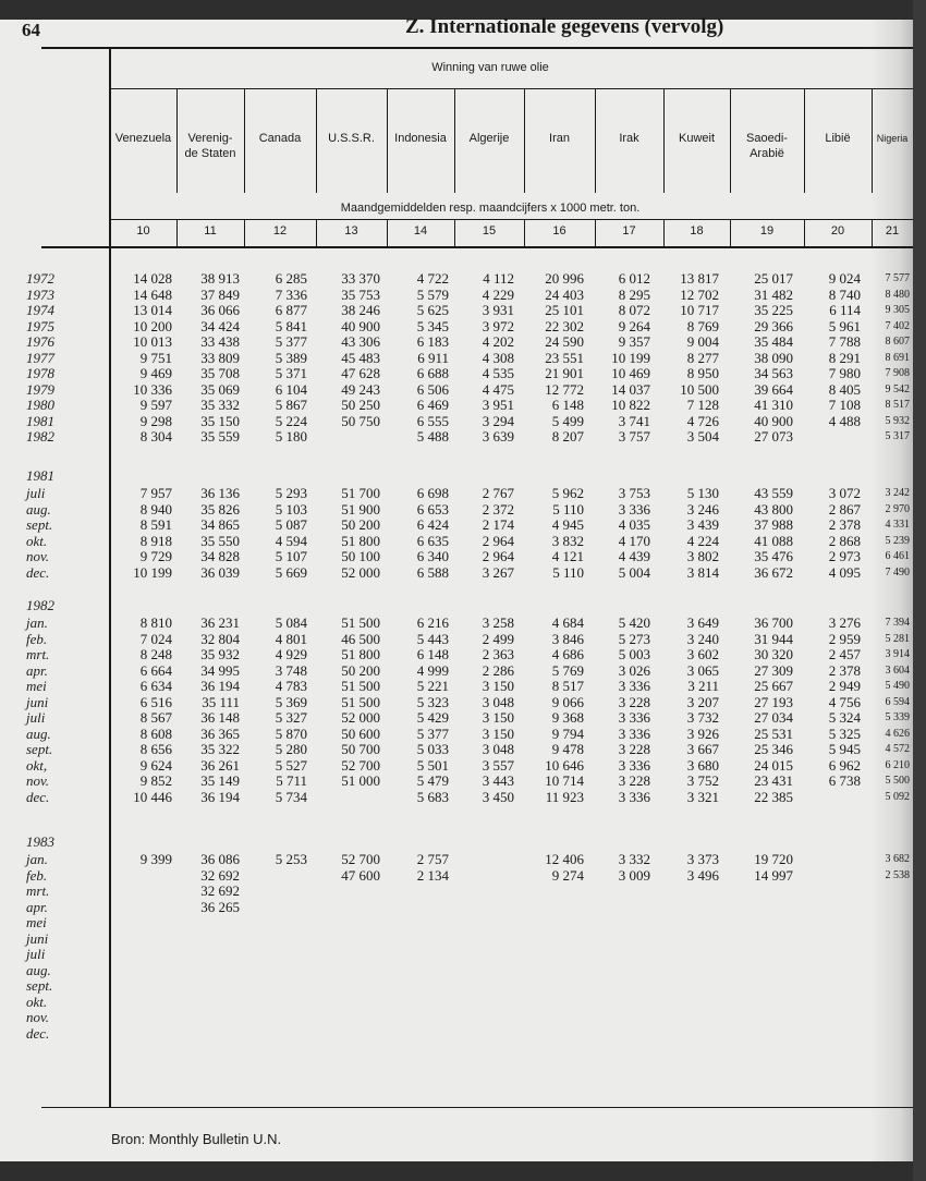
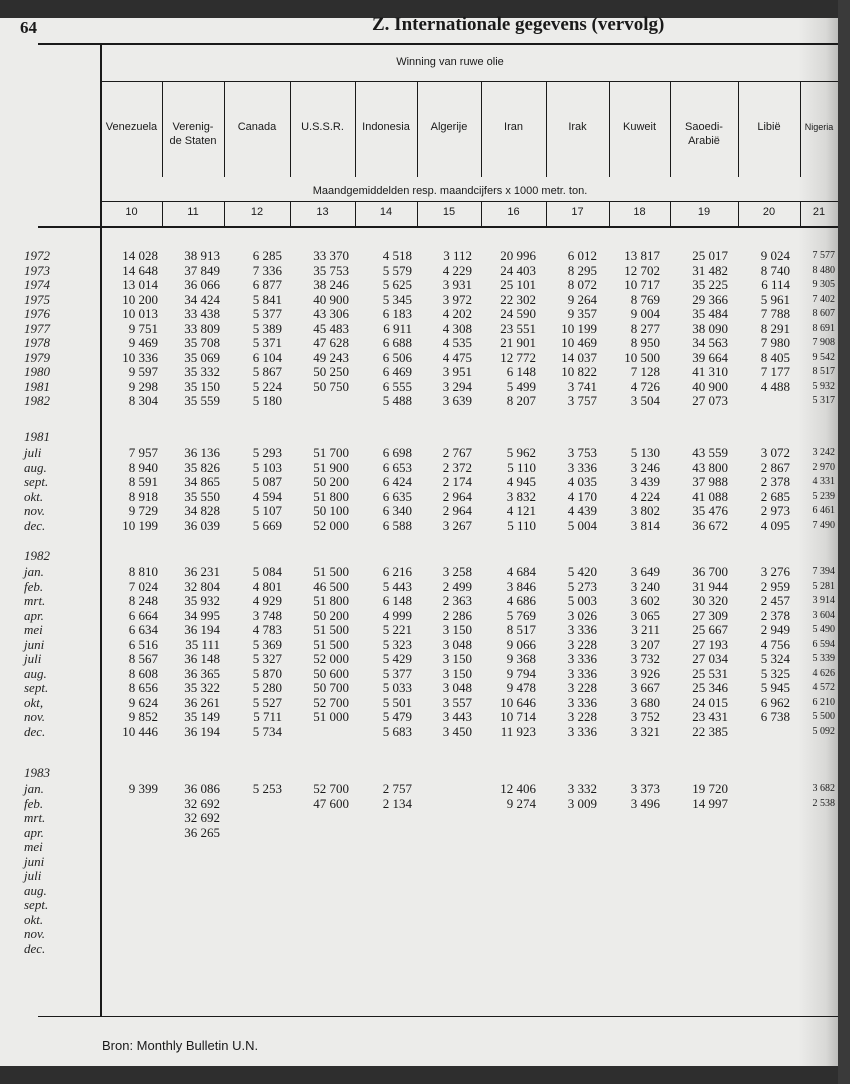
  64
  Z. Internationale gegevens (vervolg)
  Winning van ruwe olie
  Maandgemiddelden resp. maandcijfers x 1000 metr. ton.
  Venezuela
  10
  Verenig-
  de Staten
  11
  Canada
  12
  U.S.S.R.
  13
  Indonesia
  14
  Algerije
  15
  Iran
  16
  Irak
  17
  Kuweit
  18
  Saoedi-
  Arabië
  19
  Libië
  20
  Nigeria
  21
  1972
  14 028
  38 913
  6 285
  33 370
- 4 722
+ 4 518
- 4 112
+ 3 112
  20 996
  6 012
  13 817
  25 017
  9 024
  7 577
  1973
  14 648
  37 849
  7 336
  35 753
  5 579
  4 229
  24 403
  8 295
  12 702
  31 482
  8 740
  8 480
  1974
  13 014
  36 066
  6 877
  38 246
  5 625
  3 931
  25 101
  8 072
  10 717
  35 225
  6 114
  9 305
  1975
  10 200
  34 424
  5 841
  40 900
  5 345
  3 972
  22 302
  9 264
  8 769
  29 366
  5 961
  7 402
  1976
  10 013
  33 438
  5 377
  43 306
  6 183
  4 202
  24 590
  9 357
  9 004
  35 484
  7 788
  8 607
  1977
  9 751
  33 809
  5 389
  45 483
  6 911
  4 308
  23 551
  10 199
  8 277
  38 090
  8 291
  8 691
  1978
  9 469
  35 708
  5 371
  47 628
  6 688
  4 535
  21 901
  10 469
  8 950
  34 563
  7 980
  7 908
  1979
  10 336
  35 069
  6 104
  49 243
  6 506
  4 475
  12 772
  14 037
  10 500
  39 664
  8 405
  9 542
  1980
  9 597
  35 332
  5 867
  50 250
  6 469
  3 951
  6 148
  10 822
  7 128
  41 310
- 7 108
+ 7 177
  8 517
  1981
  9 298
  35 150
  5 224
  50 750
  6 555
  3 294
  5 499
  3 741
  4 726
  40 900
  4 488
  5 932
  1982
  8 304
  35 559
  5 180
  5 488
  3 639
  8 207
  3 757
  3 504
  27 073
  5 317
  1981
  juli
  7 957
  36 136
  5 293
  51 700
  6 698
  2 767
  5 962
  3 753
  5 130
  43 559
  3 072
  3 242
  aug.
  8 940
  35 826
  5 103
  51 900
  6 653
  2 372
  5 110
  3 336
  3 246
  43 800
  2 867
  2 970
  sept.
  8 591
  34 865
  5 087
  50 200
  6 424
  2 174
  4 945
  4 035
  3 439
  37 988
  2 378
  4 331
  okt.
  8 918
  35 550
  4 594
  51 800
  6 635
  2 964
  3 832
  4 170
  4 224
  41 088
- 2 868
+ 2 685
  5 239
  nov.
  9 729
  34 828
  5 107
  50 100
  6 340
  2 964
  4 121
  4 439
  3 802
  35 476
  2 973
  6 461
  dec.
  10 199
  36 039
  5 669
  52 000
  6 588
  3 267
  5 110
  5 004
  3 814
  36 672
  4 095
  7 490
  1982
  jan.
  8 810
  36 231
  5 084
  51 500
  6 216
  3 258
  4 684
  5 420
  3 649
  36 700
  3 276
  7 394
  feb.
  7 024
  32 804
  4 801
  46 500
  5 443
  2 499
  3 846
  5 273
  3 240
  31 944
  2 959
  5 281
  mrt.
  8 248
  35 932
  4 929
  51 800
  6 148
  2 363
  4 686
  5 003
  3 602
  30 320
  2 457
  3 914
  apr.
  6 664
  34 995
  3 748
  50 200
  4 999
  2 286
  5 769
  3 026
  3 065
  27 309
  2 378
  3 604
  mei
  6 634
  36 194
  4 783
  51 500
  5 221
  3 150
  8 517
  3 336
  3 211
  25 667
  2 949
  5 490
  juni
  6 516
  35 111
  5 369
  51 500
  5 323
  3 048
  9 066
  3 228
  3 207
  27 193
  4 756
  6 594
  juli
  8 567
  36 148
  5 327
  52 000
  5 429
  3 150
  9 368
  3 336
  3 732
  27 034
  5 324
  5 339
  aug.
  8 608
  36 365
  5 870
  50 600
  5 377
  3 150
  9 794
  3 336
  3 926
  25 531
  5 325
  4 626
  sept.
  8 656
  35 322
  5 280
  50 700
  5 033
  3 048
  9 478
  3 228
  3 667
  25 346
  5 945
  4 572
  okt,
  9 624
  36 261
  5 527
  52 700
  5 501
  3 557
  10 646
  3 336
  3 680
  24 015
  6 962
  6 210
  nov.
  9 852
  35 149
  5 711
  51 000
  5 479
  3 443
  10 714
  3 228
  3 752
  23 431
  6 738
  5 500
  dec.
  10 446
  36 194
  5 734
  5 683
  3 450
  11 923
  3 336
  3 321
  22 385
  5 092
  1983
  jan.
  9 399
  36 086
  5 253
  52 700
  2 757
  12 406
  3 332
  3 373
  19 720
  3 682
  feb.
  32 692
  47 600
  2 134
  9 274
  3 009
  3 496
  14 997
  2 538
  mrt.
  32 692
  apr.
  36 265
  mei
  juni
  juli
  aug.
  sept.
  okt.
  nov.
  dec.
  Bron: Monthly Bulletin U.N.
